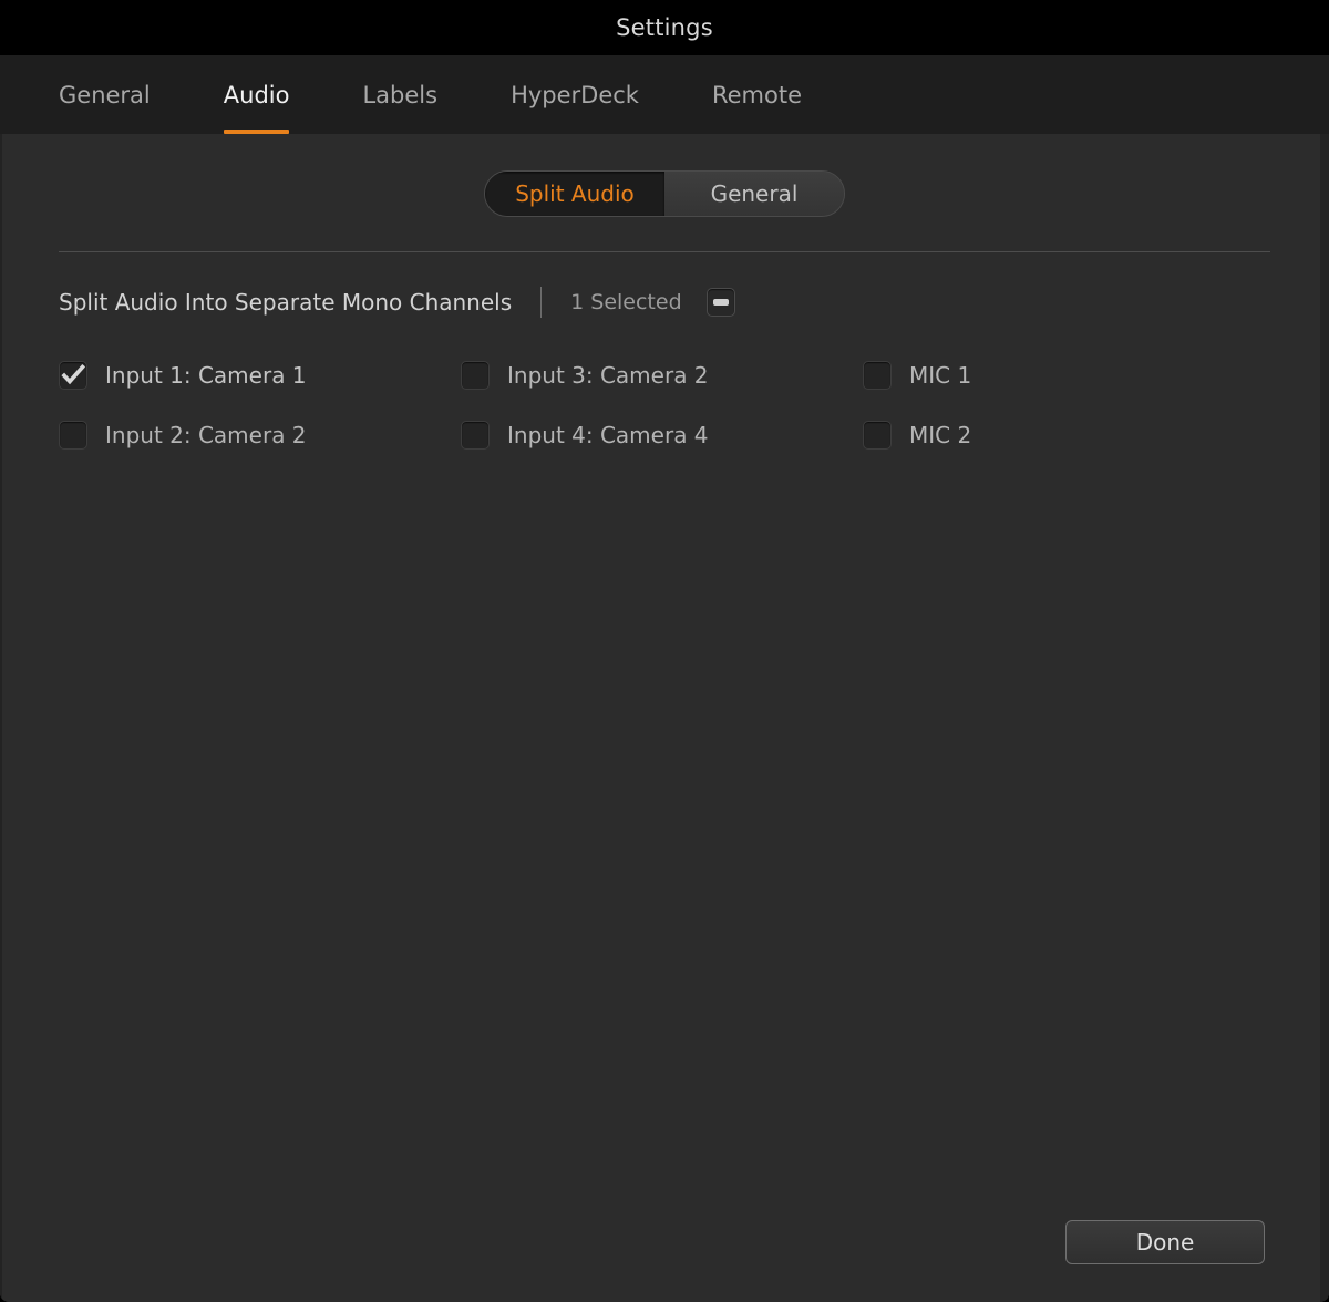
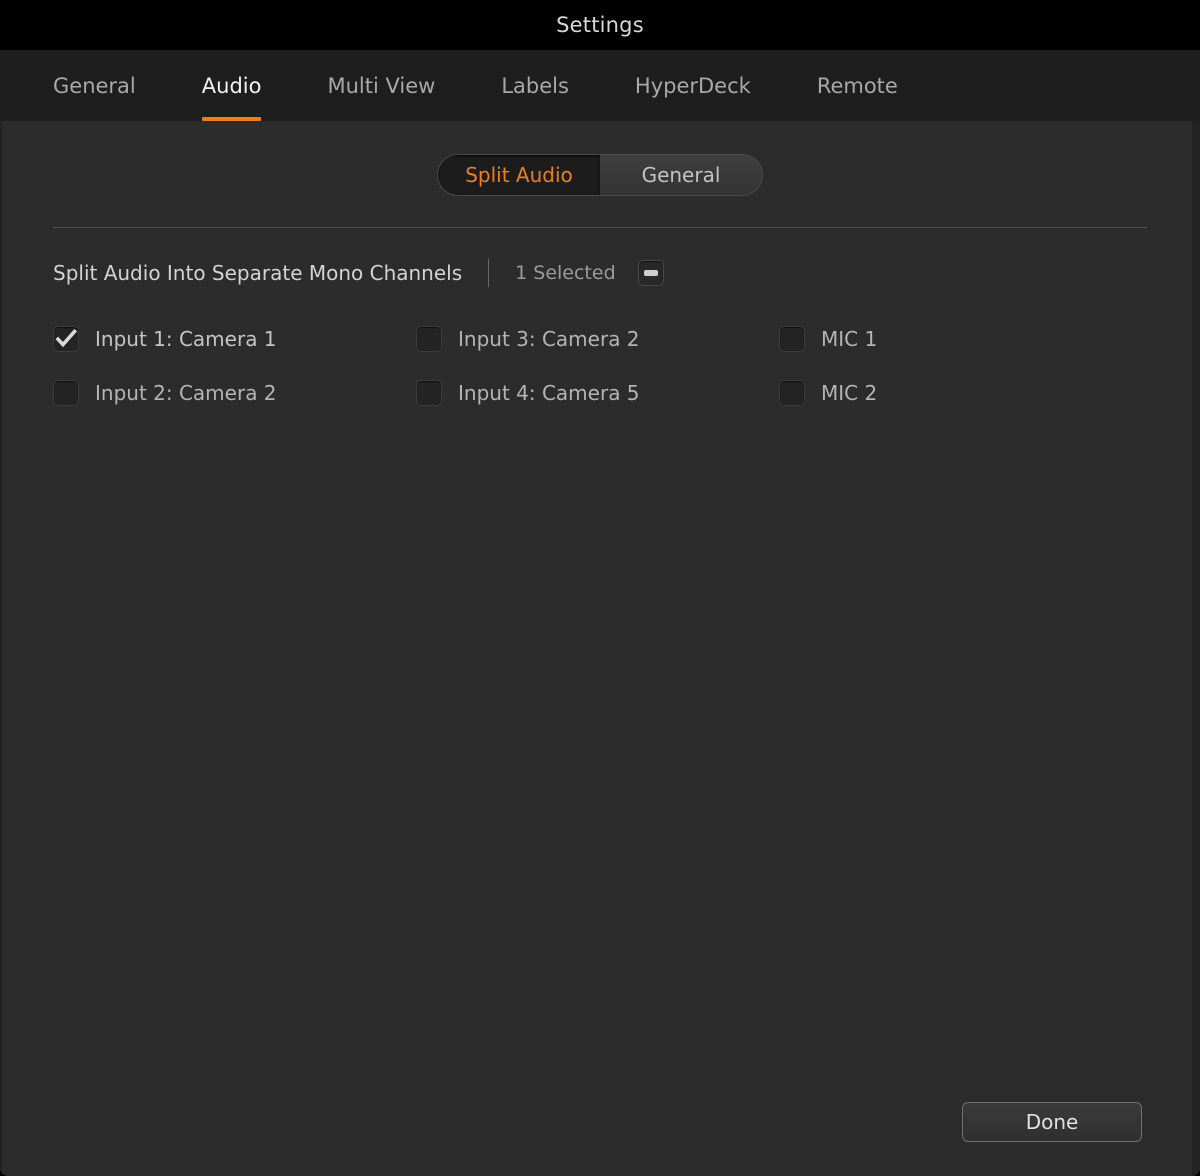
  Settings
  General
  Audio
+ Multi View
  Labels
  HyperDeck
  Remote
  Split Audio
  General
  Split Audio Into Separate Mono Channels
  1 Selected
  Input 1: Camera 1
  Input 3: Camera 2
  MIC 1
  Input 2: Camera 2
- Input 4: Camera 4
+ Input 4: Camera 5
  MIC 2
  Done
